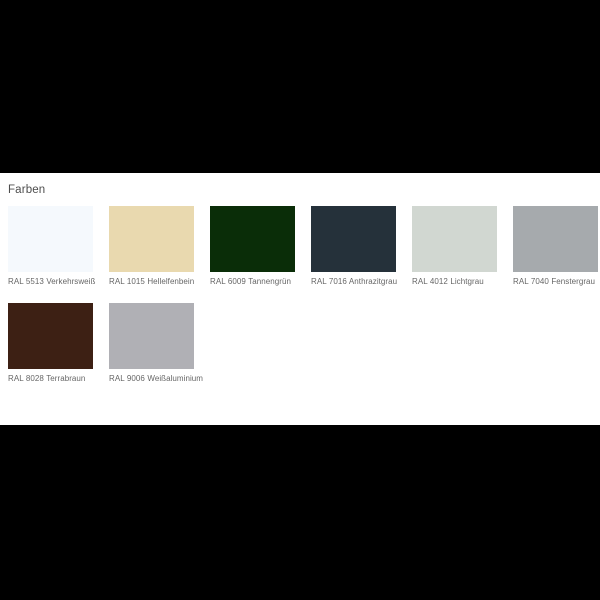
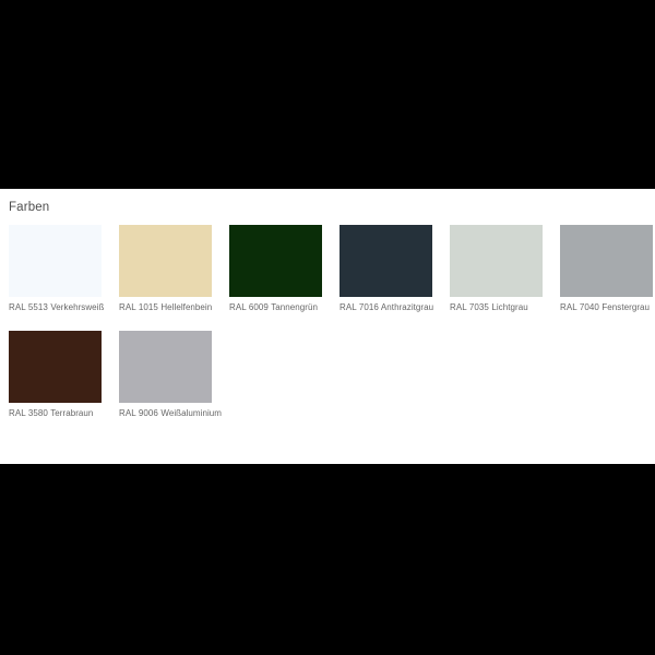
  Farben
  RAL 5513 Verkehrsweiß
  RAL 1015 Hellelfenbein
  RAL 6009 Tannengrün
  RAL 7016 Anthrazitgrau
- RAL 4012 Lichtgrau
+ RAL 7035 Lichtgrau
  RAL 7040 Fenstergrau
- RAL 8028 Terrabraun
+ RAL 3580 Terrabraun
  RAL 9006 Weißaluminium
